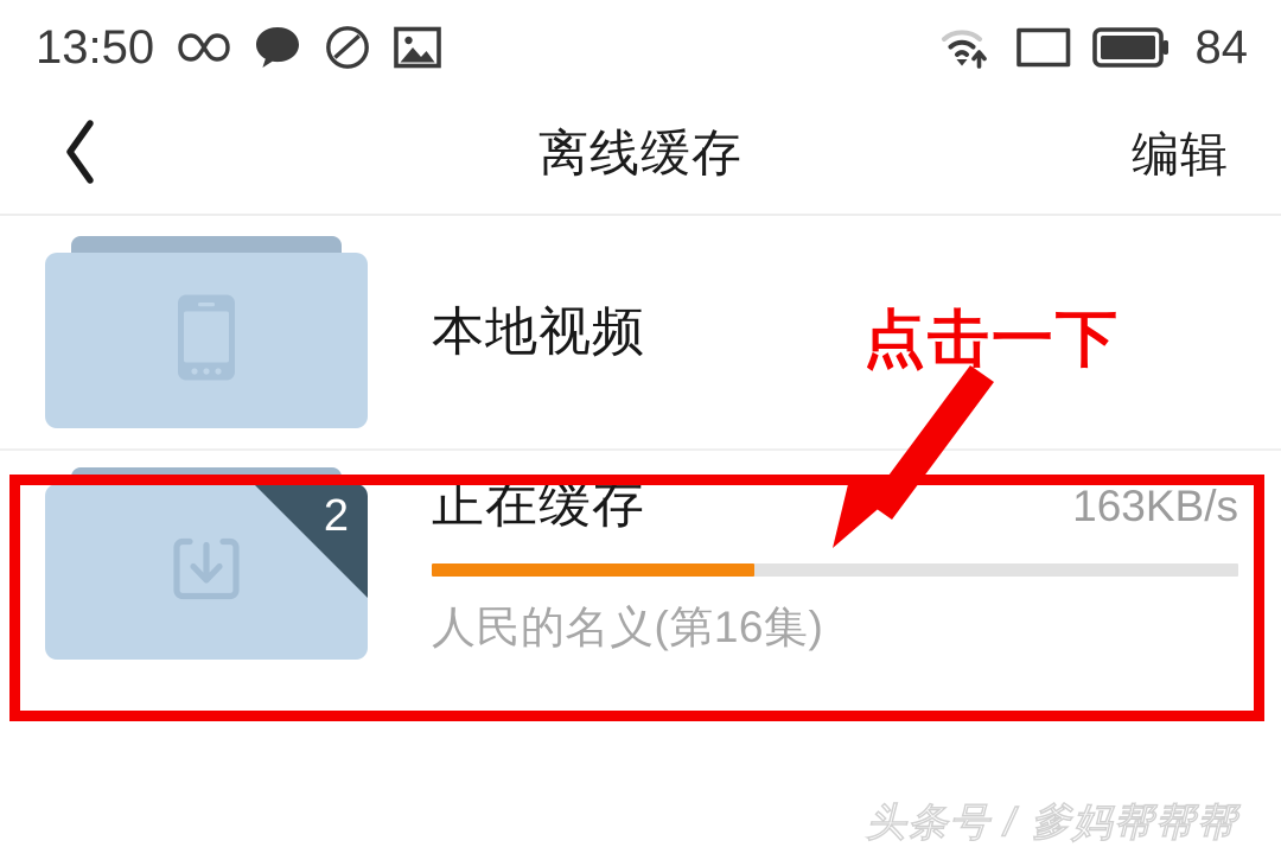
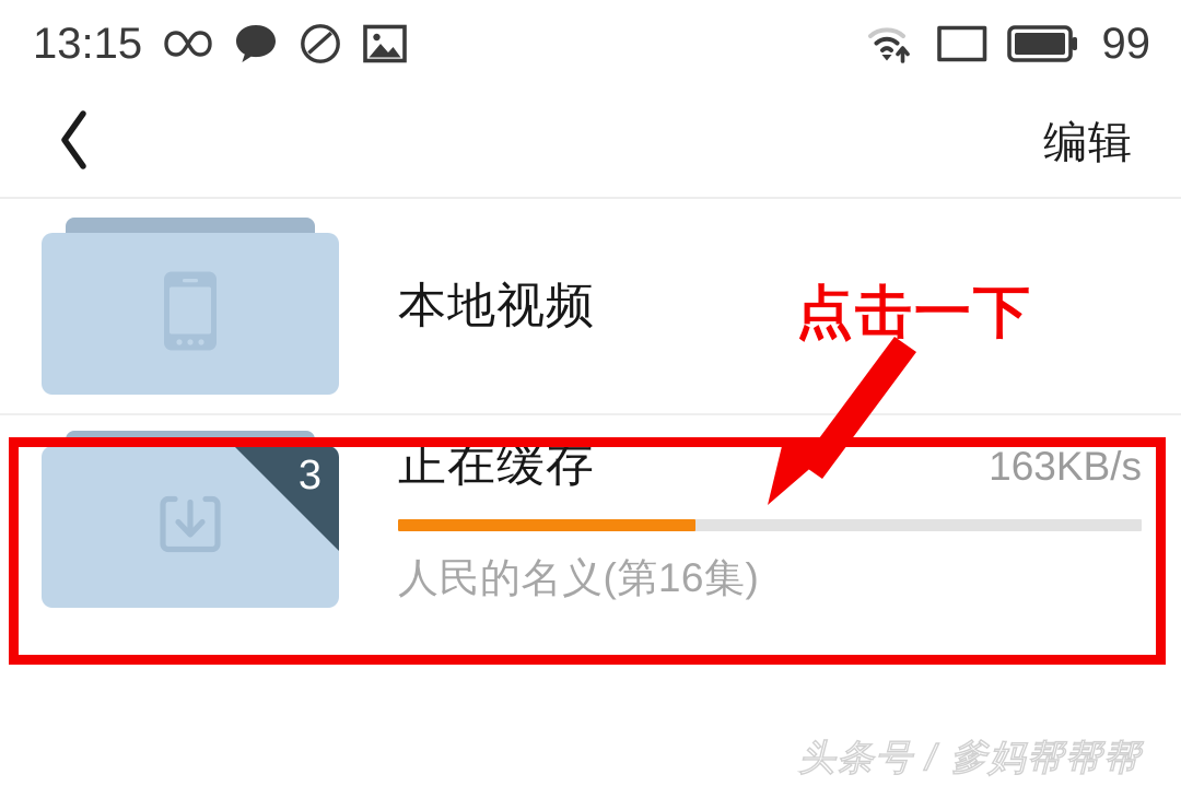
- 13:50
+ 13:15
- 84
+ 99
- 离线缓存
  编辑
  本地视频
- 2
+ 3
  正在缓存
  163KB/s
  人民的名义(第16集)
  点击一下
  头条号 / 爹妈帮帮帮
